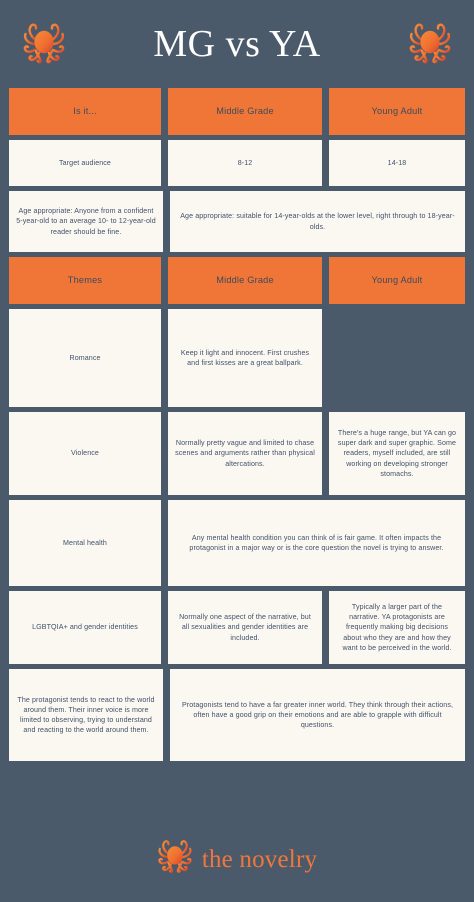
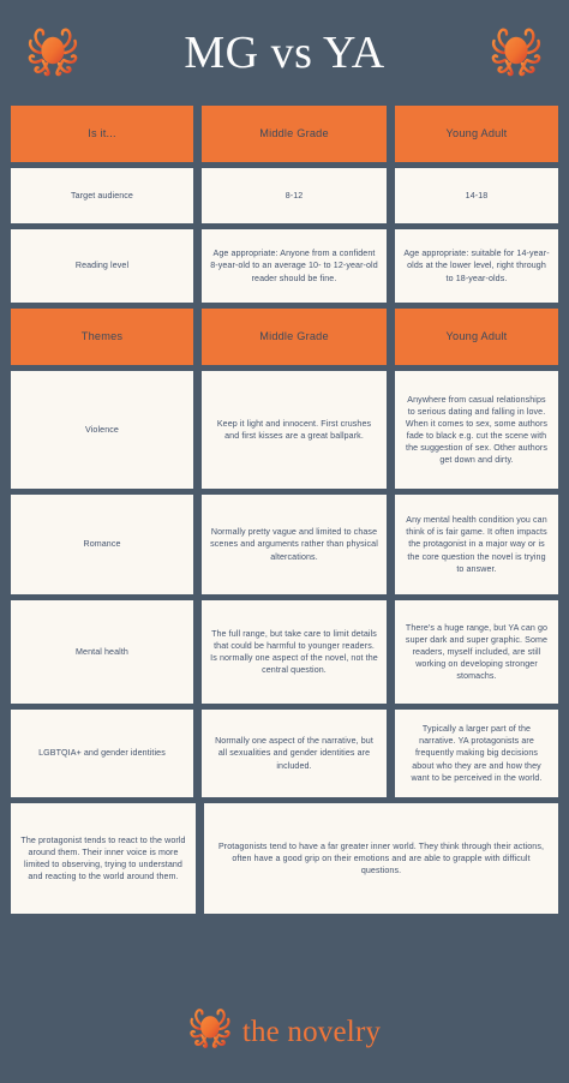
  MG vs YA
  Is it...
  Middle Grade
  Young Adult
  Target audience
  8-12
  14-18
+ Reading level
- Age appropriate: Anyone from a confident 5-year-old to an average 10- to 12-year-old reader should be fine.
+ Age appropriate: Anyone from a confident 8-year-old to an average 10- to 12-year-old reader should be fine.
  Age appropriate: suitable for 14-year-olds at the lower level, right through to 18-year-olds.
  Themes
  Middle Grade
  Young Adult
- Romance
+ Violence
  Keep it light and innocent. First crushes and first kisses are a great ballpark.
+ Anywhere from casual relationships to serious dating and falling in love. When it comes to sex, some authors fade to black e.g. cut the scene with the suggestion of sex. Other authors get down and dirty.
- Violence
+ Romance
  Normally pretty vague and limited to chase scenes and arguments rather than physical altercations.
- There's a huge range, but YA can go super dark and super graphic. Some readers, myself included, are still working on developing stronger stomachs.
+ Any mental health condition you can think of is fair game. It often impacts the protagonist in a major way or is the core question the novel is trying to answer.
  Mental health
+ The full range, but take care to limit details that could be harmful to younger readers. Is normally one aspect of the novel, not the central question.
- Any mental health condition you can think of is fair game. It often impacts the protagonist in a major way or is the core question the novel is trying to answer.
+ There's a huge range, but YA can go super dark and super graphic. Some readers, myself included, are still working on developing stronger stomachs.
  LGBTQIA+ and gender identities
  Normally one aspect of the narrative, but all sexualities and gender identities are included.
  Typically a larger part of the narrative. YA protagonists are frequently making big decisions about who they are and how they want to be perceived in the world.
  The protagonist tends to react to the world around them. Their inner voice is more limited to observing, trying to understand and reacting to the world around them.
  Protagonists tend to have a far greater inner world. They think through their actions, often have a good grip on their emotions and are able to grapple with difficult questions.
  the novelry
